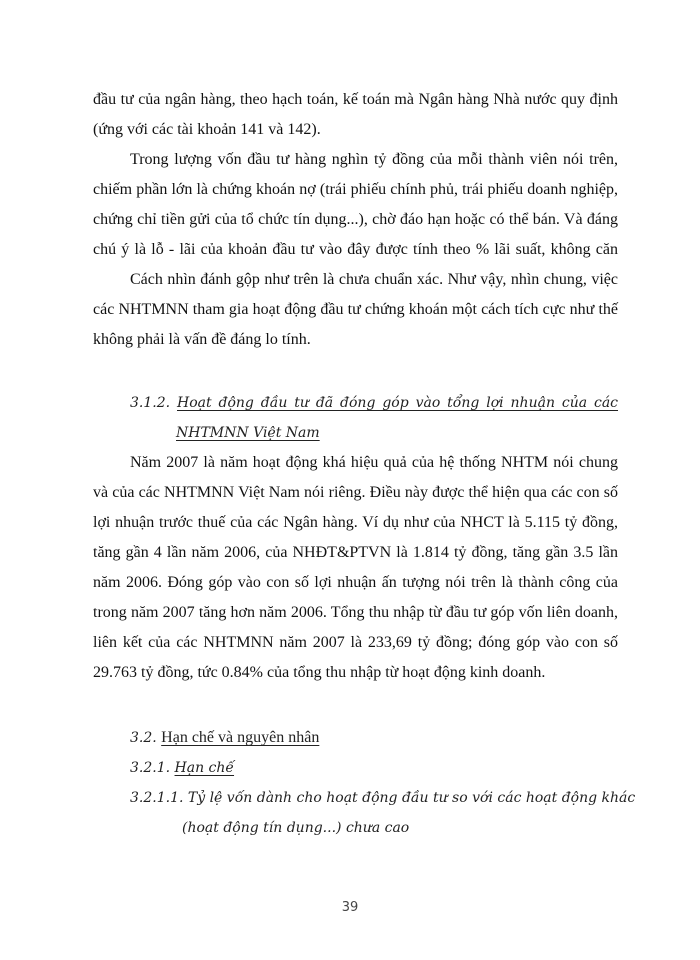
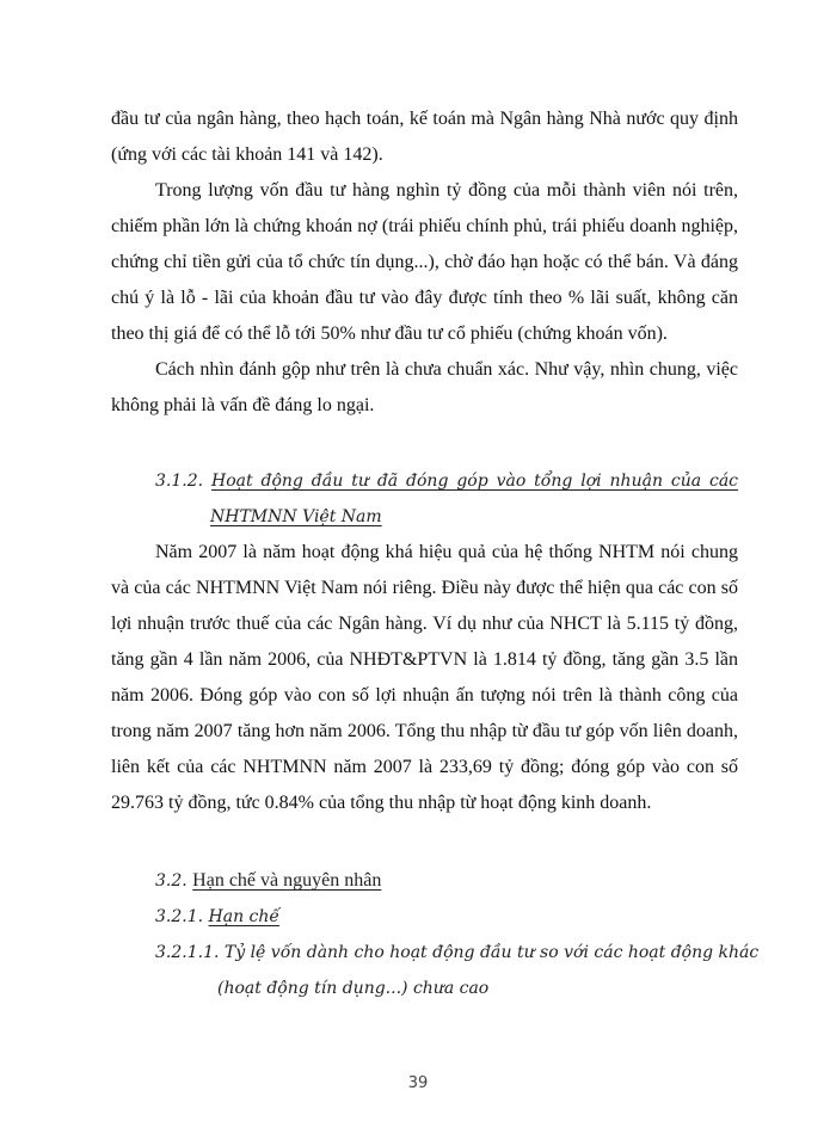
  đầu tư của ngân hàng, theo hạch toán, kế toán mà Ngân hàng Nhà nước quy định
  (ứng với các tài khoản 141 và 142).
  Trong lượng vốn đầu tư hàng nghìn tỷ đồng của mỗi thành viên nói trên,
  chiếm phần lớn là chứng khoán nợ (trái phiếu chính phủ, trái phiếu doanh nghiệp,
  chứng chỉ tiền gửi của tổ chức tín dụng...), chờ đáo hạn hoặc có thể bán. Và đáng
  chú ý là lỗ - lãi của khoản đầu tư vào đây được tính theo % lãi suất, không căn
+ theo thị giá để có thể lỗ tới 50% như đầu tư cổ phiếu (chứng khoán vốn).
  Cách nhìn đánh gộp như trên là chưa chuẩn xác. Như vậy, nhìn chung, việc
- các NHTMNN tham gia hoạt động đầu tư chứng khoán một cách tích cực như thế
- không phải là vấn đề đáng lo tính.
+ không phải là vấn đề đáng lo ngại.
  3.1.2. Hoạt động đầu tư đã đóng góp vào tổng lợi nhuận của các
  NHTMNN Việt Nam
  Năm 2007 là năm hoạt động khá hiệu quả của hệ thống NHTM nói chung
  và của các NHTMNN Việt Nam nói riêng. Điều này được thể hiện qua các con số
  lợi nhuận trước thuế của các Ngân hàng. Ví dụ như của NHCT là 5.115 tỷ đồng,
  tăng gần 4 lần năm 2006, của NHĐT&PTVN là 1.814 tỷ đồng, tăng gần 3.5 lần
  năm 2006. Đóng góp vào con số lợi nhuận ấn tượng nói trên là thành công của
  trong năm 2007 tăng hơn năm 2006. Tổng thu nhập từ đầu tư góp vốn liên doanh,
  liên kết của các NHTMNN năm 2007 là 233,69 tỷ đồng; đóng góp vào con số
  29.763 tỷ đồng, tức 0.84% của tổng thu nhập từ hoạt động kinh doanh.
  3.2. Hạn chế và nguyên nhân
  3.2.1. Hạn chế
  3.2.1.1. Tỷ lệ vốn dành cho hoạt động đầu tư so với các hoạt động khác
  (hoạt động tín dụng...) chưa cao
  39
